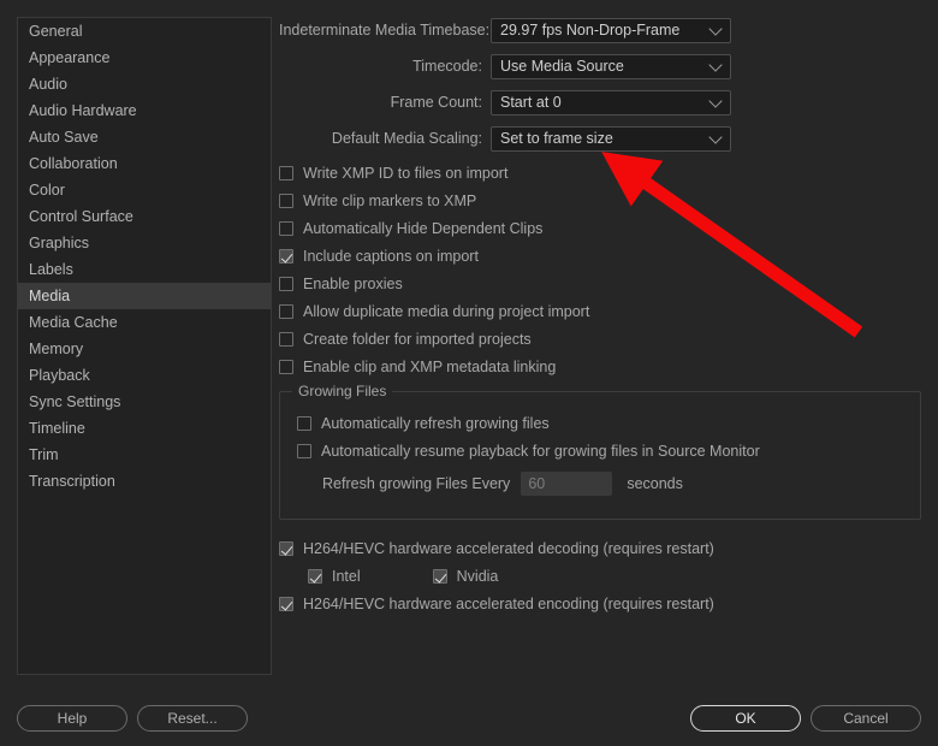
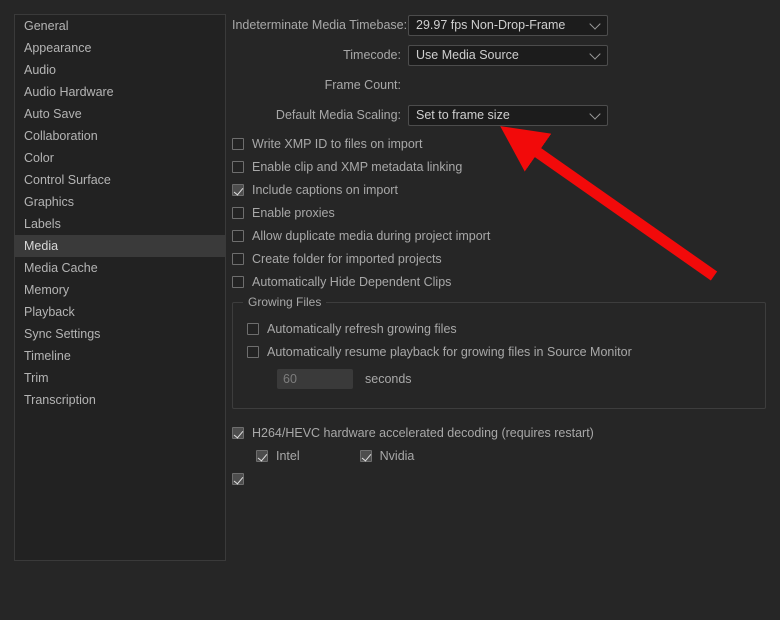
  General
  Appearance
  Audio
  Audio Hardware
  Auto Save
  Collaboration
  Color
  Control Surface
  Graphics
  Labels
  Media
  Media Cache
  Memory
  Playback
  Sync Settings
  Timeline
  Trim
  Transcription
  Indeterminate Media Timebase:
  29.97 fps Non-Drop-Frame
  Timecode:
  Use Media Source
  Frame Count:
- Start at 0
  Default Media Scaling:
  Set to frame size
  Write XMP ID to files on import
- Write clip markers to XMP
- Automatically Hide Dependent Clips
+ Enable clip and XMP metadata linking
  Include captions on import
  Enable proxies
  Allow duplicate media during project import
  Create folder for imported projects
- Enable clip and XMP metadata linking
+ Automatically Hide Dependent Clips
  Growing Files
  Automatically refresh growing files
  Automatically resume playback for growing files in Source Monitor
- Refresh growing Files Every
  60
  seconds
  H264/HEVC hardware accelerated decoding (requires restart)
  Intel
  Nvidia
- H264/HEVC hardware accelerated encoding (requires restart)
- Help
- Reset...
- OK
- Cancel
